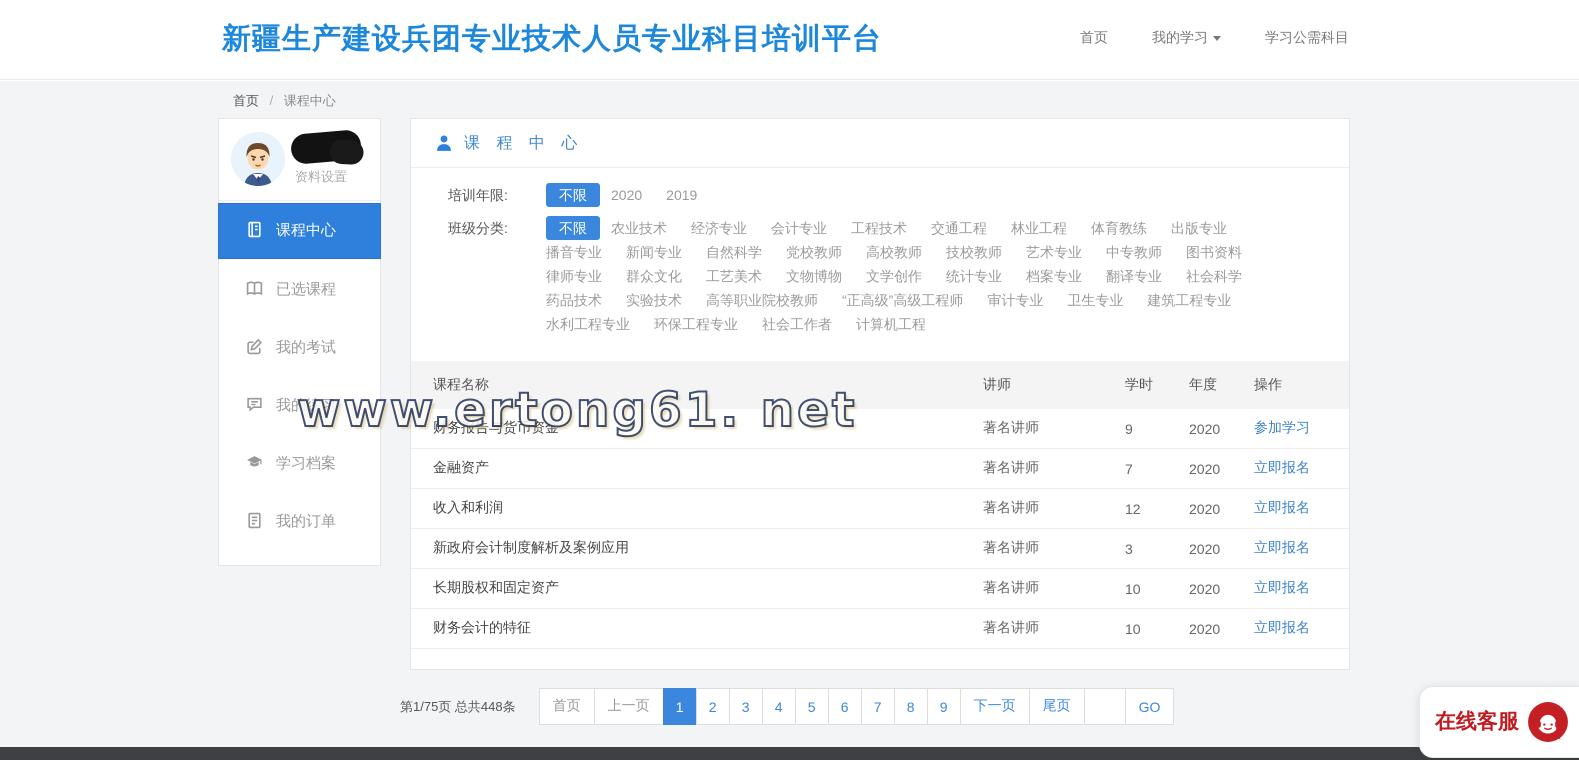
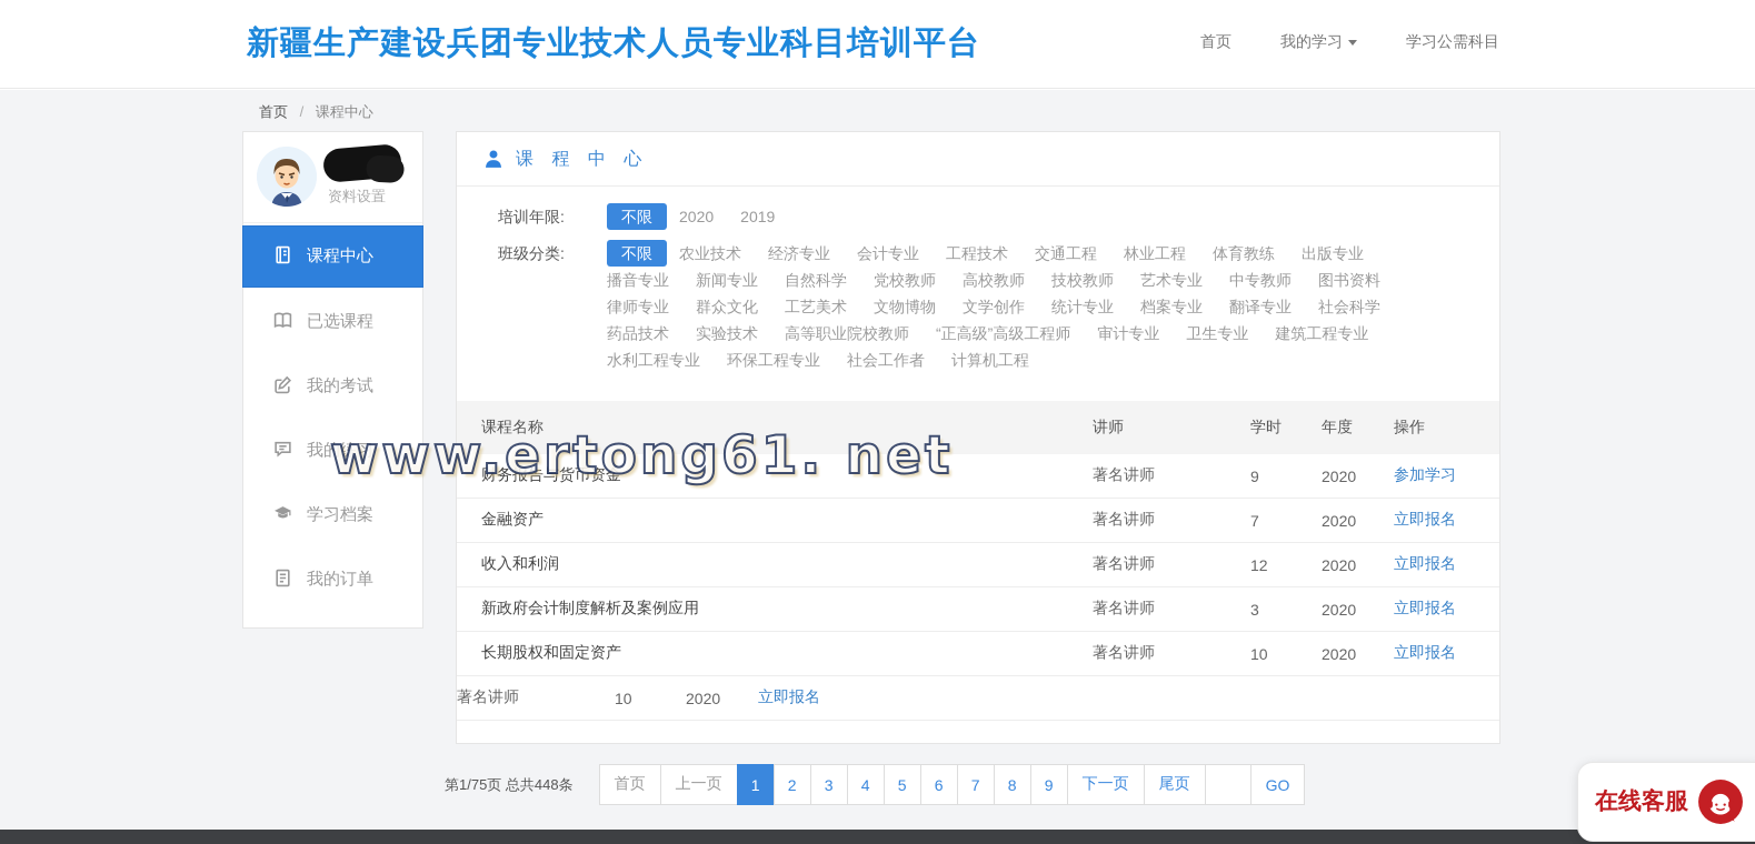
  新疆生产建设兵团专业技术人员专业科目培训平台
  首页
  我的学习
  学习公需科目
  首页 / 课程中心
  资料设置
  课程中心
  已选课程
  我的考试
  我的练习
  学习档案
  我的订单
  课 程 中 心
  培训年限:
  不限
  2020
  2019
  班级分类:
  不限
  农业技术
  经济专业
  会计专业
  工程技术
  交通工程
  林业工程
  体育教练
  出版专业
  播音专业
  新闻专业
  自然科学
  党校教师
  高校教师
  技校教师
  艺术专业
  中专教师
  图书资料
  律师专业
  群众文化
  工艺美术
  文物博物
  文学创作
  统计专业
  档案专业
  翻译专业
  社会科学
  药品技术
  实验技术
  高等职业院校教师
  “正高级”高级工程师
  审计专业
  卫生专业
  建筑工程专业
  水利工程专业
  环保工程专业
  社会工作者
  计算机工程
  课程名称
  讲师
  学时
  年度
  操作
  财务报告与货币资金
  著名讲师
  9
  2020
  参加学习
  金融资产
  著名讲师
  7
  2020
  立即报名
  收入和利润
  著名讲师
  12
  2020
  立即报名
  新政府会计制度解析及案例应用
  著名讲师
  3
  2020
  立即报名
  长期股权和固定资产
  著名讲师
  10
  2020
  立即报名
- 财务会计的特征
  著名讲师
  10
  2020
  立即报名
  第1/75页 总共448条
  首页
  上一页
  1
  2
  3
  4
  5
  6
  7
  8
  9
  下一页
  尾页
  GO
  www.ertong61. net
  在线客服
